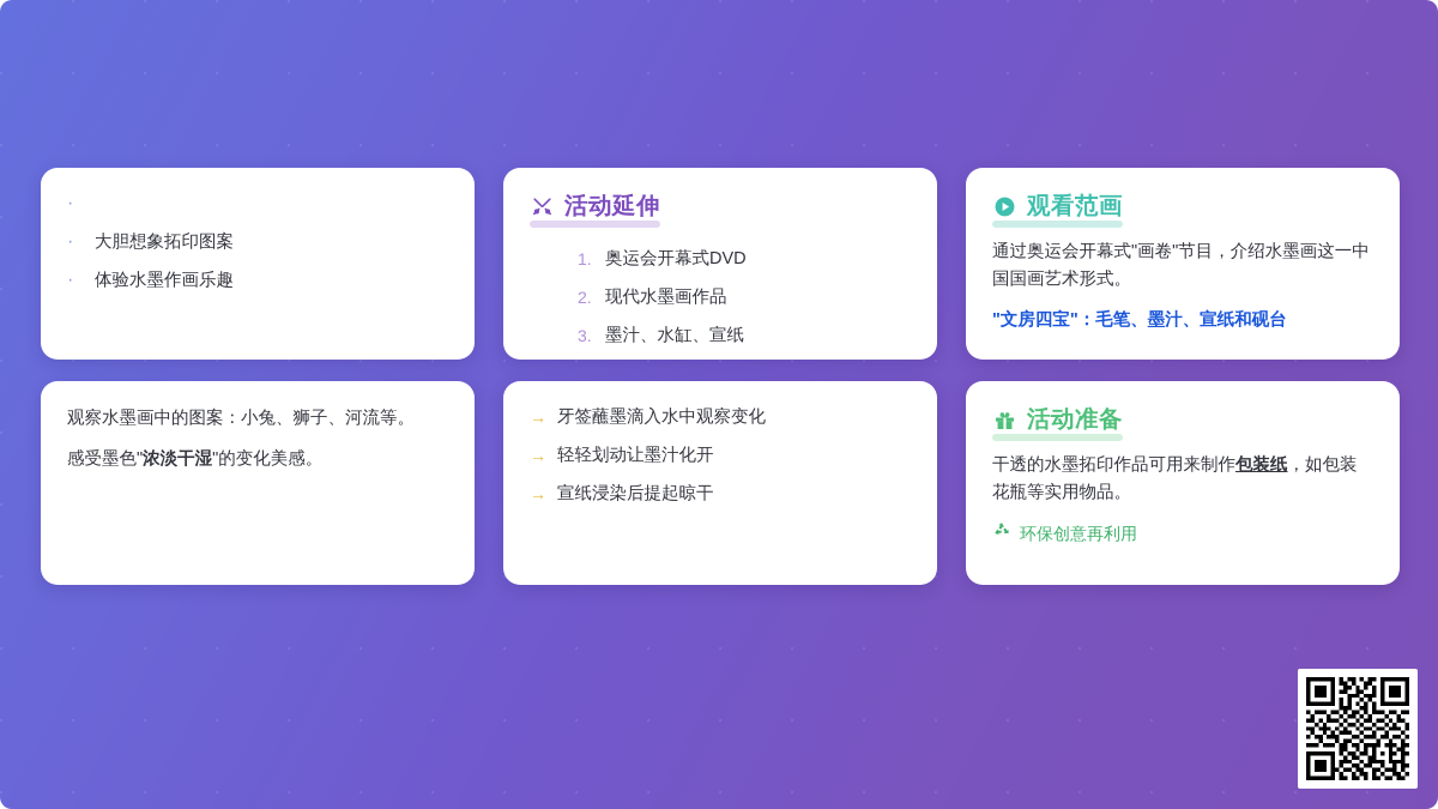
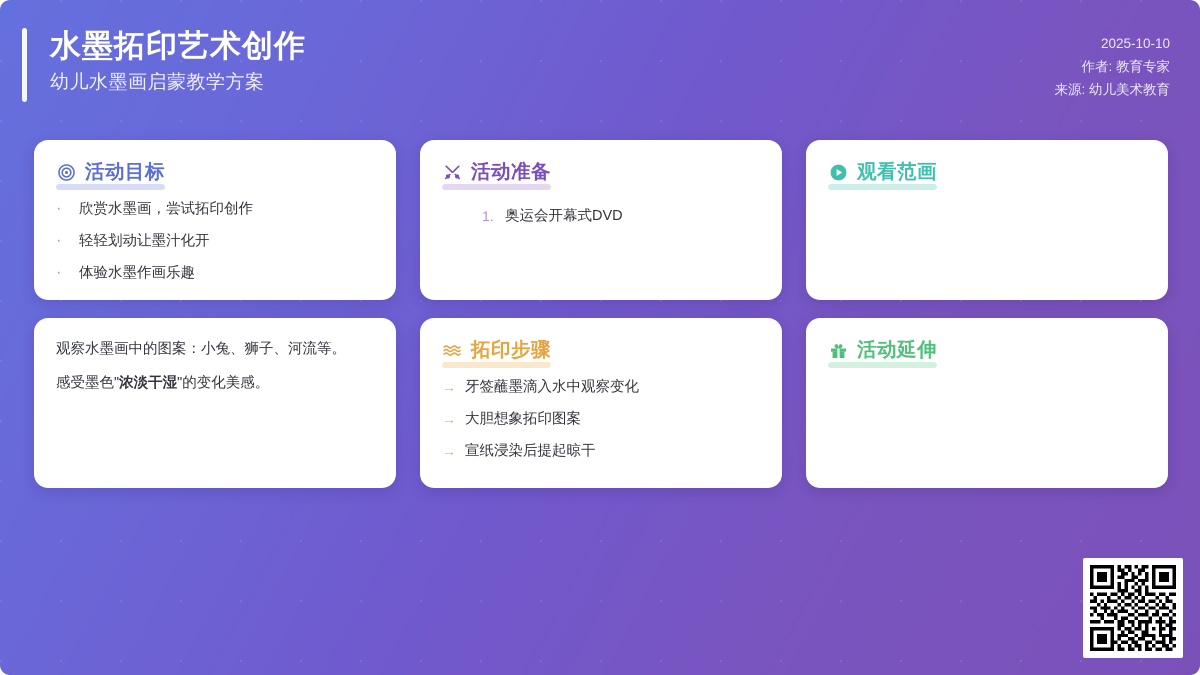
+ 水墨拓印艺术创作
+ 幼儿水墨画启蒙教学方案
+ 2025-10-10
+ 作者: 教育专家
+ 来源: 幼儿美术教育
+ 活动目标
  ·
+ 欣赏水墨画，尝试拓印创作
  ·
- 大胆想象拓印图案
+ 轻轻划动让墨汁化开
  ·
  体验水墨作画乐趣
- 活动延伸
+ 活动准备
  1.
  奥运会开幕式DVD
- 2.
- 现代水墨画作品
- 3.
- 墨汁、水缸、宣纸
  观看范画
- 通过奥运会开幕式"画卷"节目，介绍水墨画这一中国国画艺术形式。
- "文房四宝"：毛笔、墨汁、宣纸和砚台
  观察水墨画中的图案：小兔、狮子、河流等。
  感受墨色"浓淡干湿"的变化美感。
+ 拓印步骤
  →
  牙签蘸墨滴入水中观察变化
  →
- 轻轻划动让墨汁化开
+ 大胆想象拓印图案
  →
  宣纸浸染后提起晾干
- 活动准备
+ 活动延伸
- 干透的水墨拓印作品可用来制作包装纸，如包装花瓶等实用物品。
- 环保创意再利用
